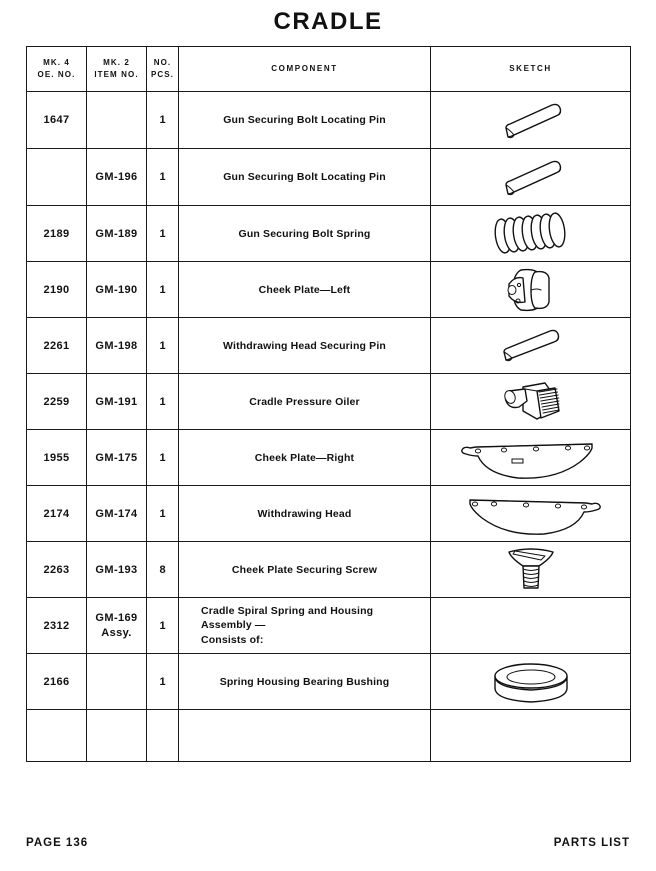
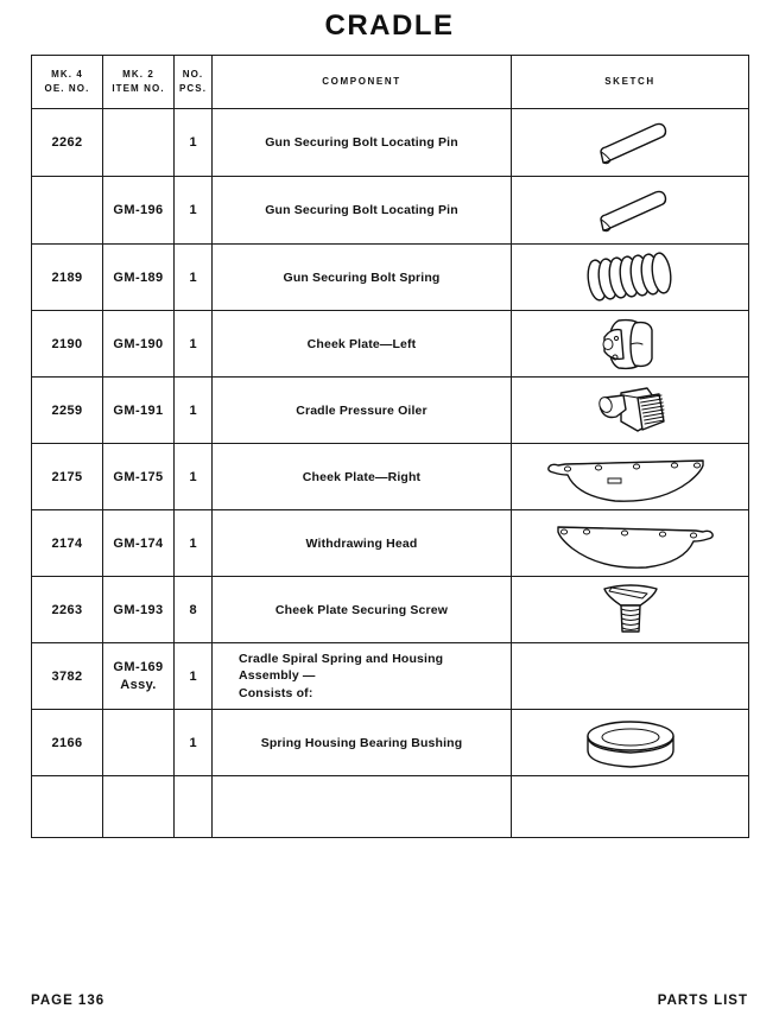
  CRADLE
  MK. 4 OE. NO.	MK. 2 ITEM NO.	NO. PCS.	COMPONENT	SKETCH
- 1647		1	Gun Securing Bolt Locating Pin
+ 2262		1	Gun Securing Bolt Locating Pin
  	GM-196	1	Gun Securing Bolt Locating Pin
  2189	GM-189	1	Gun Securing Bolt Spring
  2190	GM-190	1	Cheek Plate—Left
- 2261	GM-198	1	Withdrawing Head Securing Pin
  2259	GM-191	1	Cradle Pressure Oiler
- 1955	GM-175	1	Cheek Plate—Right
+ 2175	GM-175	1	Cheek Plate—Right
  2174	GM-174	1	Withdrawing Head
  2263	GM-193	8	Cheek Plate Securing Screw
- 2312	GM-169 Assy.	1	Cradle Spiral Spring and Housing Assembly — Consists of:
+ 3782	GM-169 Assy.	1	Cradle Spiral Spring and Housing Assembly — Consists of:
  2166		1	Spring Housing Bearing Bushing
  PAGE 136
  PARTS LIST
